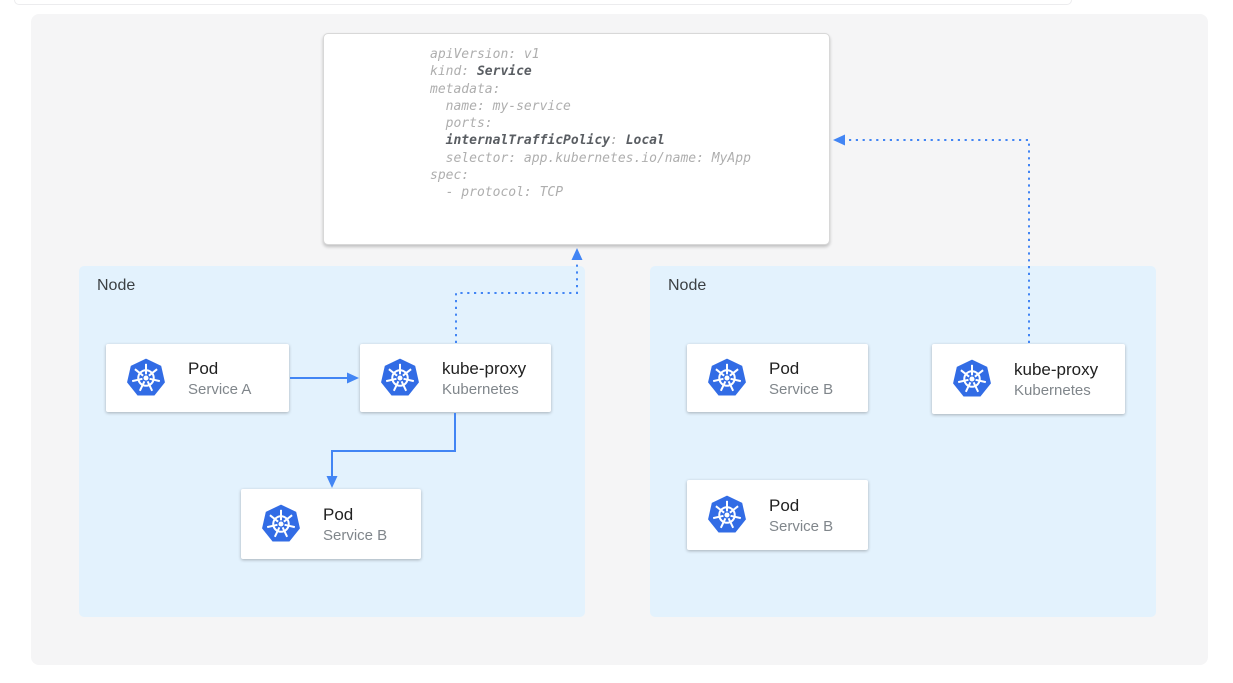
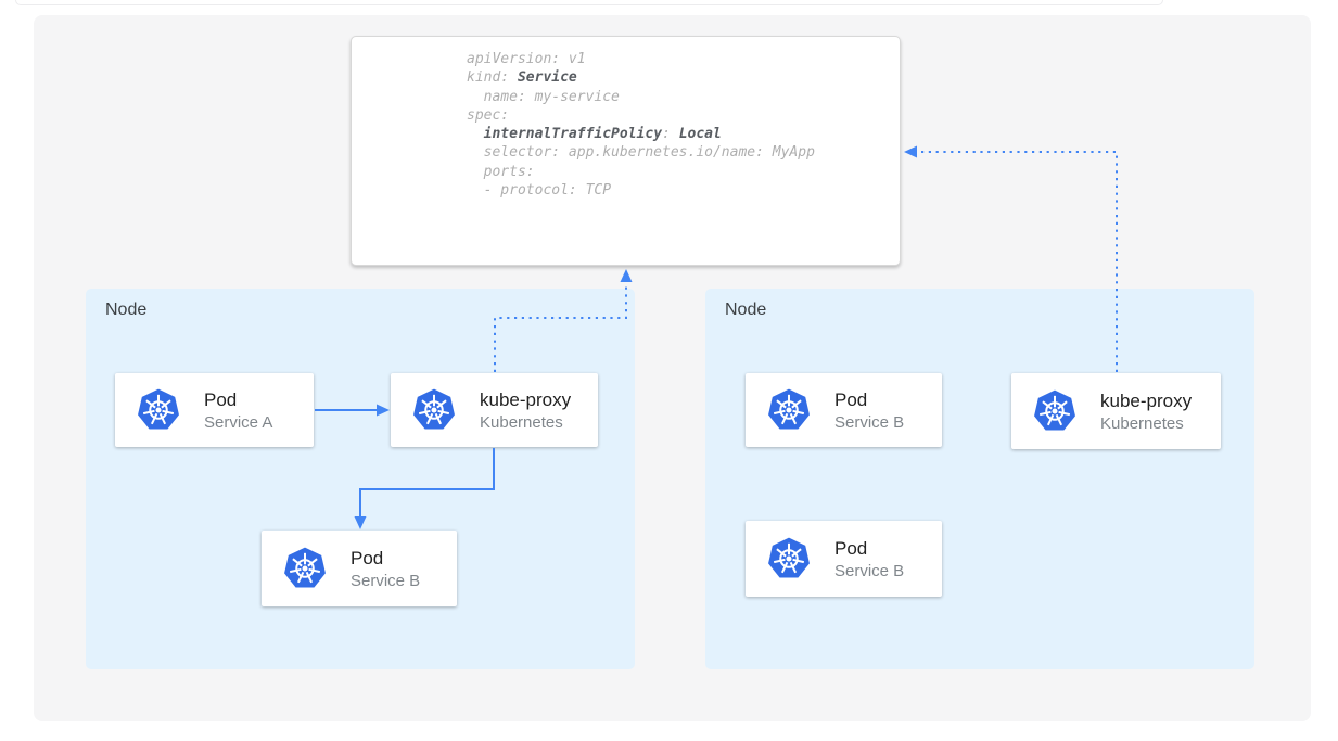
  apiVersion: v1
  kind: Service
- metadata:
  name: my-service
- ports:
+ spec:
  internalTrafficPolicy: Local
  selector: app.kubernetes.io/name: MyApp
- spec:
+ ports:
  - protocol: TCP
  Node
  Node
  Pod
  Service A
  kube-proxy
  Kubernetes
  Pod
  Service B
  Pod
  Service B
  kube-proxy
  Kubernetes
  Pod
  Service B
